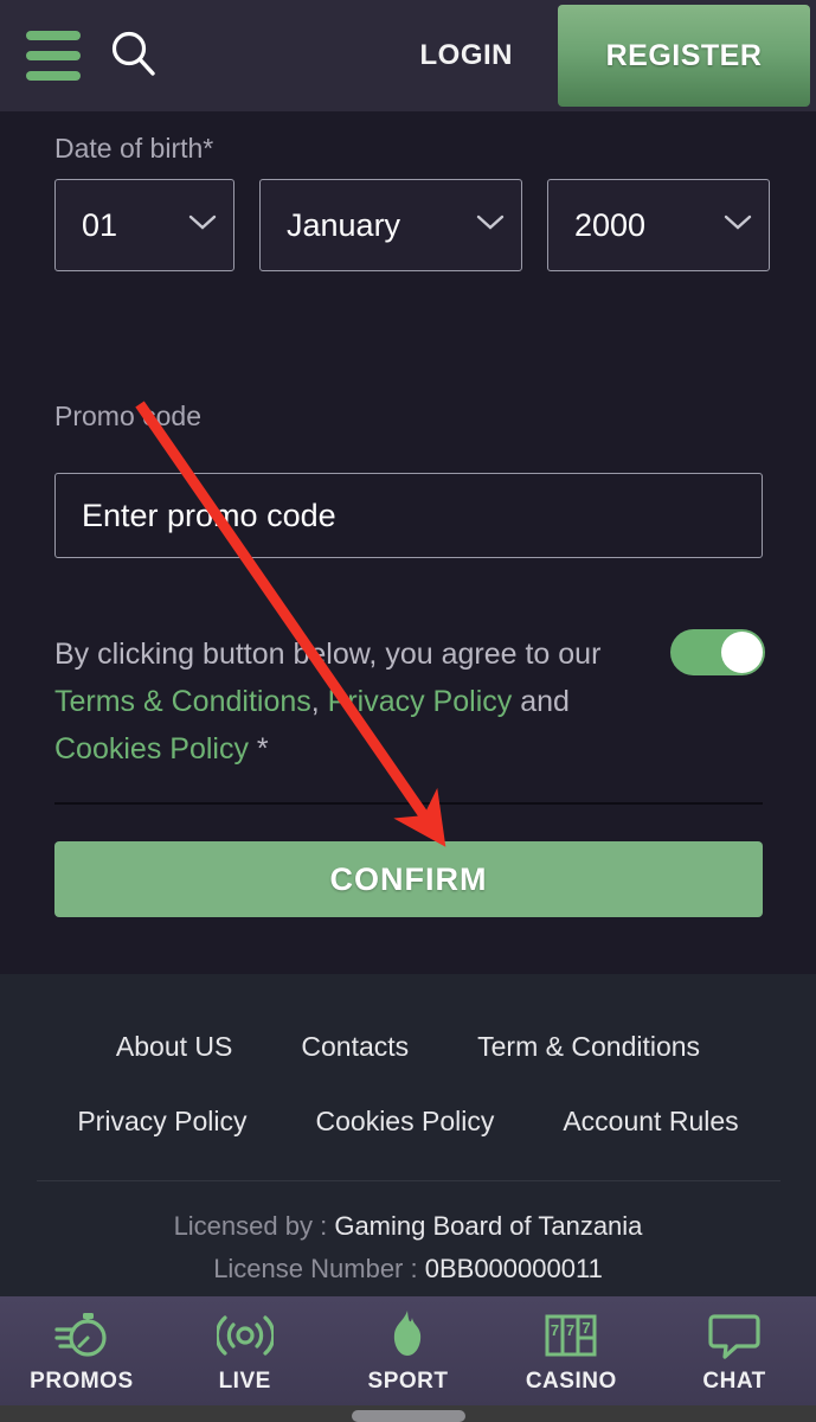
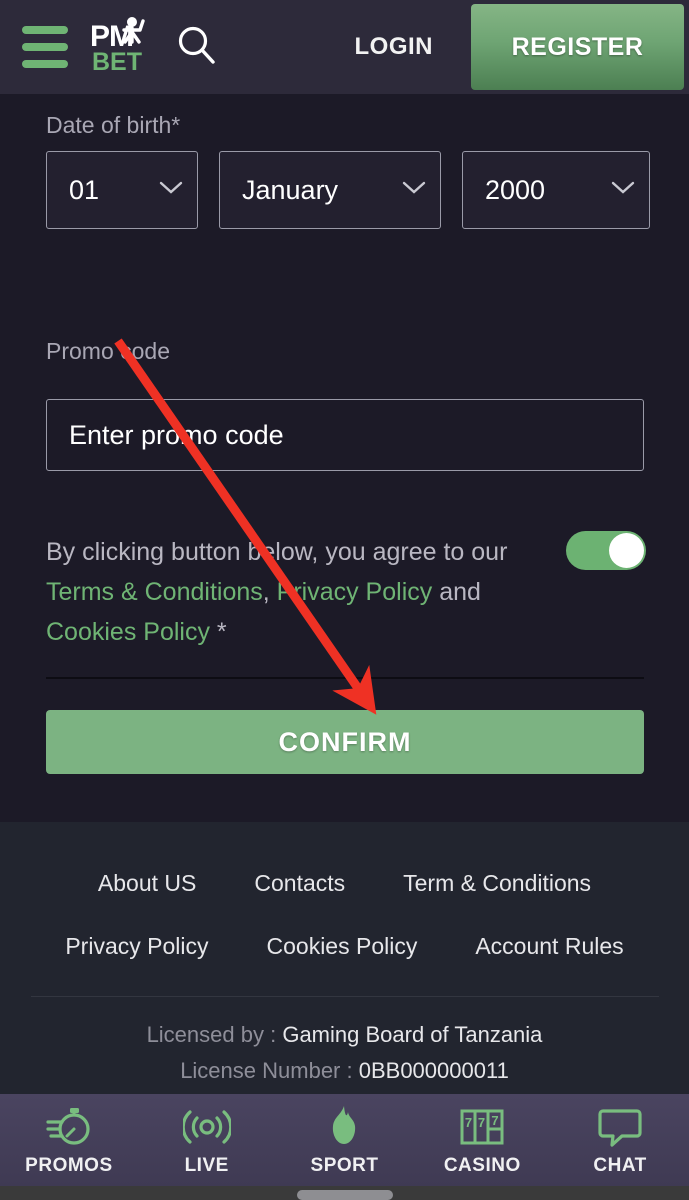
+ PM
+ BET
  LOGIN
  REGISTER
  Date of birth*
  01
  January
  2000
  Promoode
  Enter promo code
  By clicking button blow, you agree to our Terms & Conditions, Privacy Policy and Cookies Policy *
  CONFIRM
  About US
  Contacts
  Term & Conditions
  Privacy Policy
  Cookies Policy
  Account Rules
  Licensed by : Gaming Board of Tanzania
  License Number : 0BB000000011
  PROMOS
  LIVE
  SPORT
  7
  7
  7
  CASINO
  CHAT
